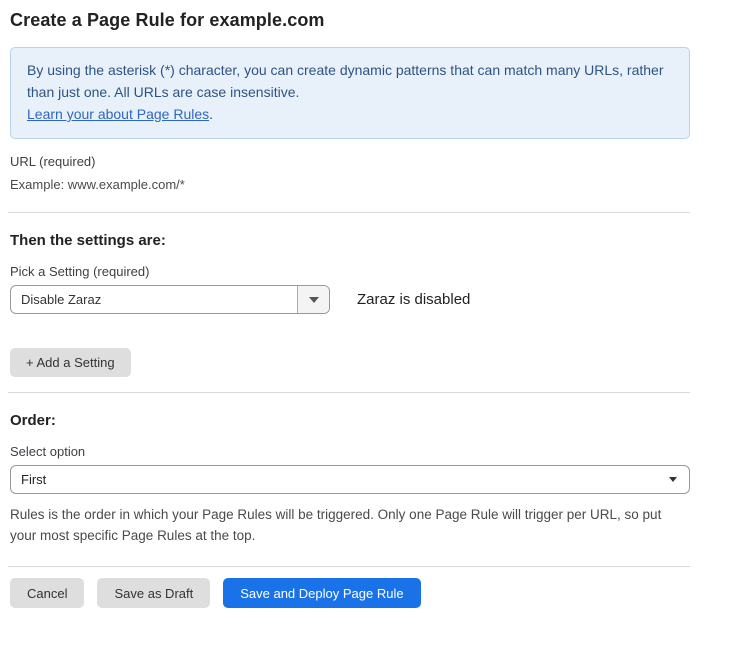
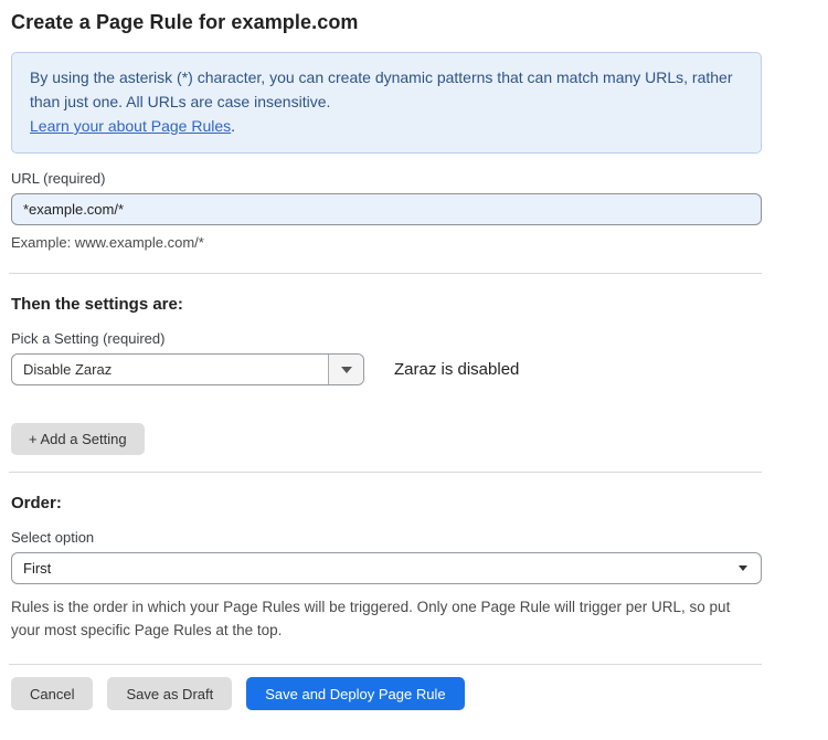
  Create a Page Rule for example.com
  By using the asterisk (*) character, you can create dynamic patterns that can match many URLs, rather than just one. All URLs are case insensitive.
  Learn your about Page Rules.
  URL (required)
+ *example.com/*
  Example: www.example.com/*
  Then the settings are:
  Pick a Setting (required)
  Disable Zaraz
  Zaraz is disabled
  + Add a Setting
  Order:
  Select option
  First
  Rules is the order in which your Page Rules will be triggered. Only one Page Rule will trigger per URL, so put your most specific Page Rules at the top.
  Cancel
  Save as Draft
  Save and Deploy Page Rule
